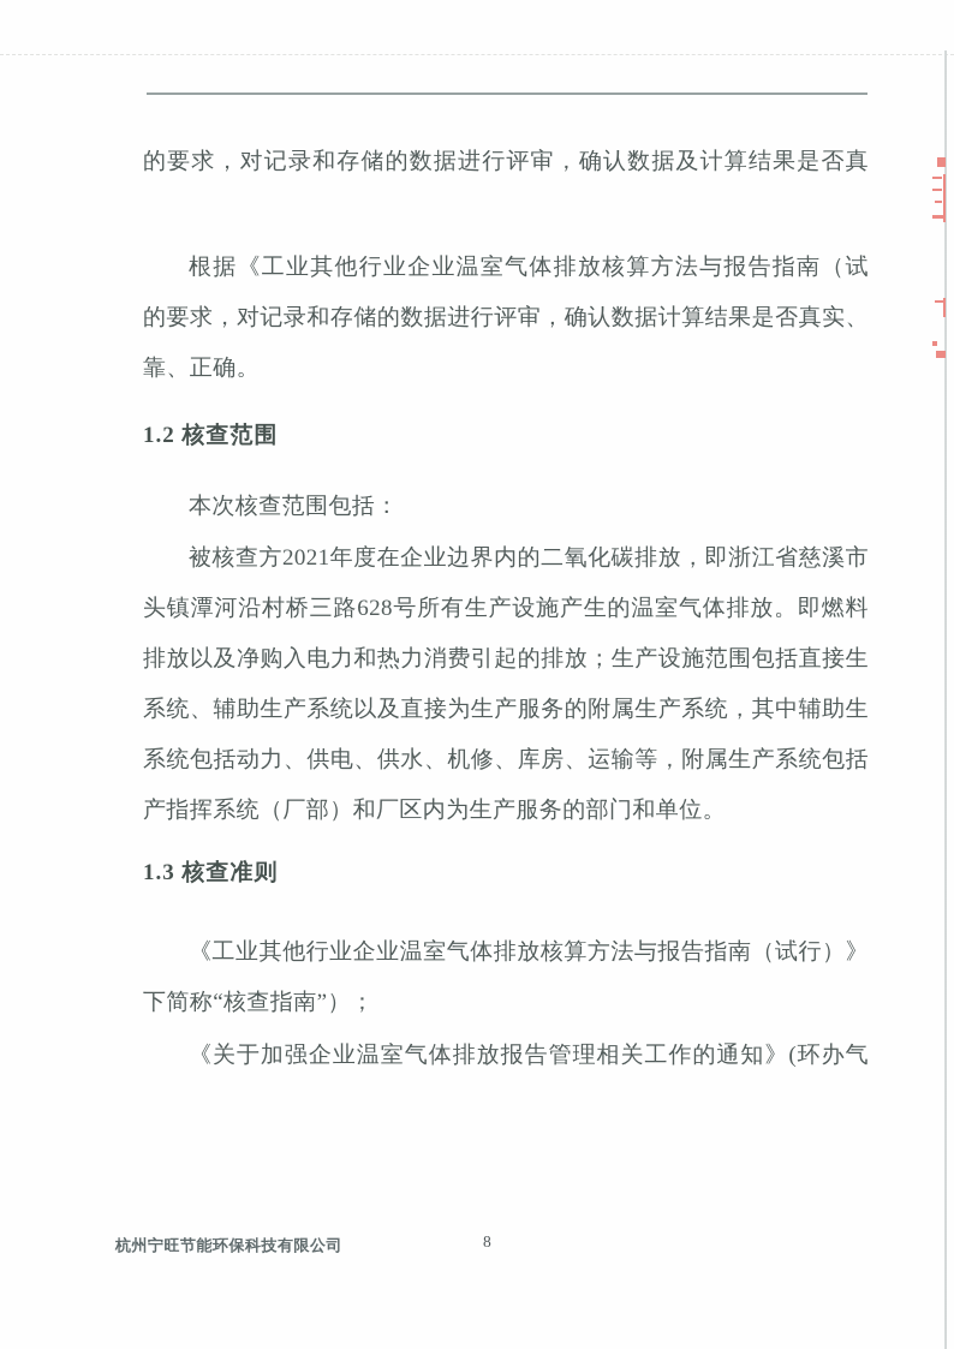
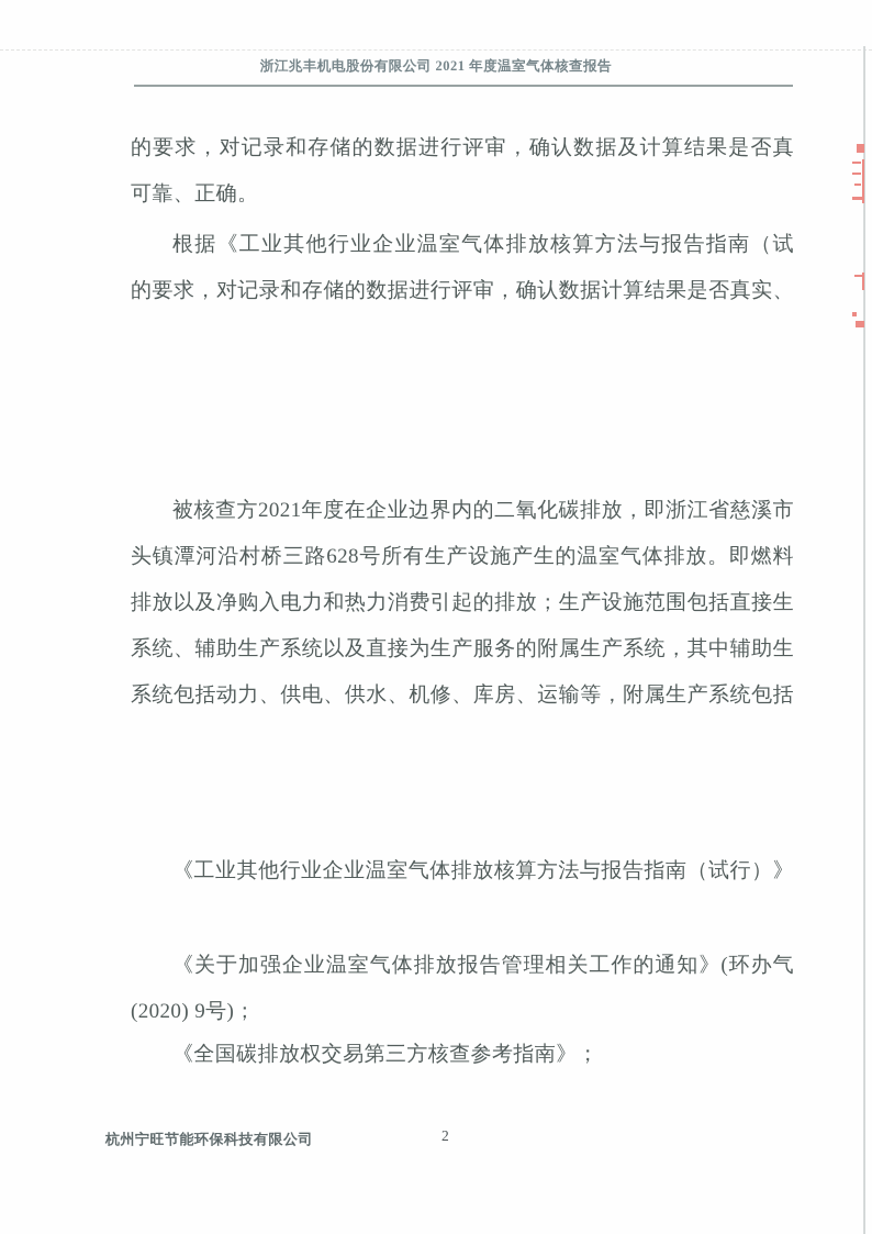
+ 浙江兆丰机电股份有限公司 2021 年度温室气体核查报告
  的要求，对记录和存储的数据进行评审，确认数据及计算结果是否真
+ 可靠、正确。
  根据《工业其他行业企业温室气体排放核算方法与报告指南（试
  的要求，对记录和存储的数据进行评审，确认数据计算结果是否真实、
- 靠、正确。
- 1.2 核查范围
- 本次核查范围包括：
  被核查方2021年度在企业边界内的二氧化碳排放，即浙江省慈溪市
  头镇潭河沿村桥三路628号所有生产设施产生的温室气体排放。即燃料
  排放以及净购入电力和热力消费引起的排放；生产设施范围包括直接生
  系统、辅助生产系统以及直接为生产服务的附属生产系统，其中辅助生
  系统包括动力、供电、供水、机修、库房、运输等，附属生产系统包括
- 产指挥系统（厂部）和厂区内为生产服务的部门和单位。
- 1.3 核查准则
  《工业其他行业企业温室气体排放核算方法与报告指南（试行）》
- 下简称“核查指南”）；
  《关于加强企业温室气体排放报告管理相关工作的通知》(环办气
+ (2020) 9号)；
+ 《全国碳排放权交易第三方核查参考指南》；
  杭州宁旺节能环保科技有限公司
- 8
+ 2
